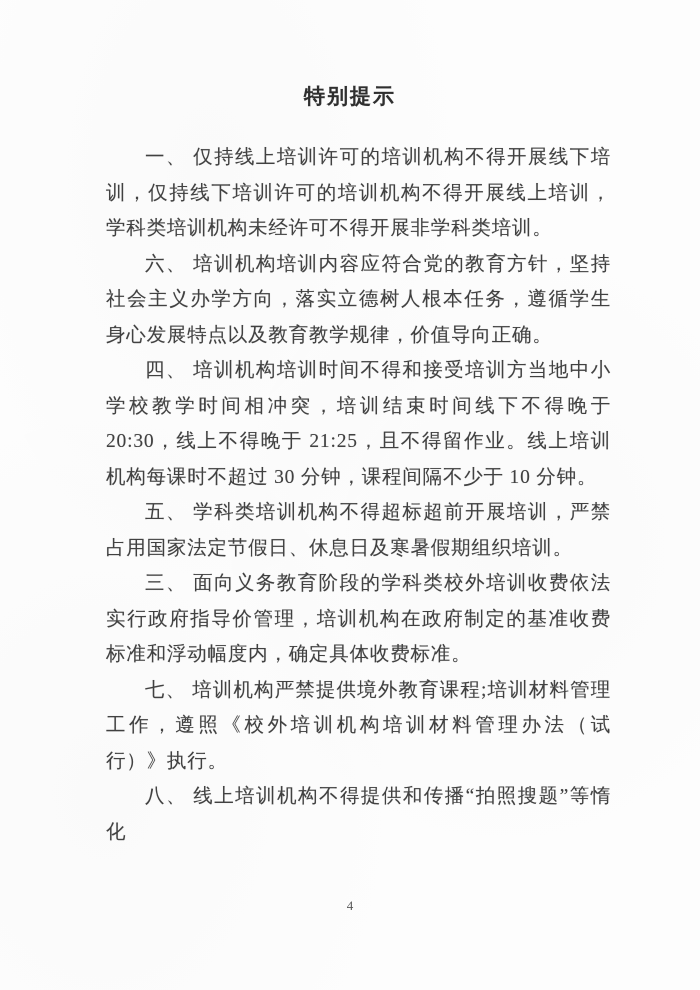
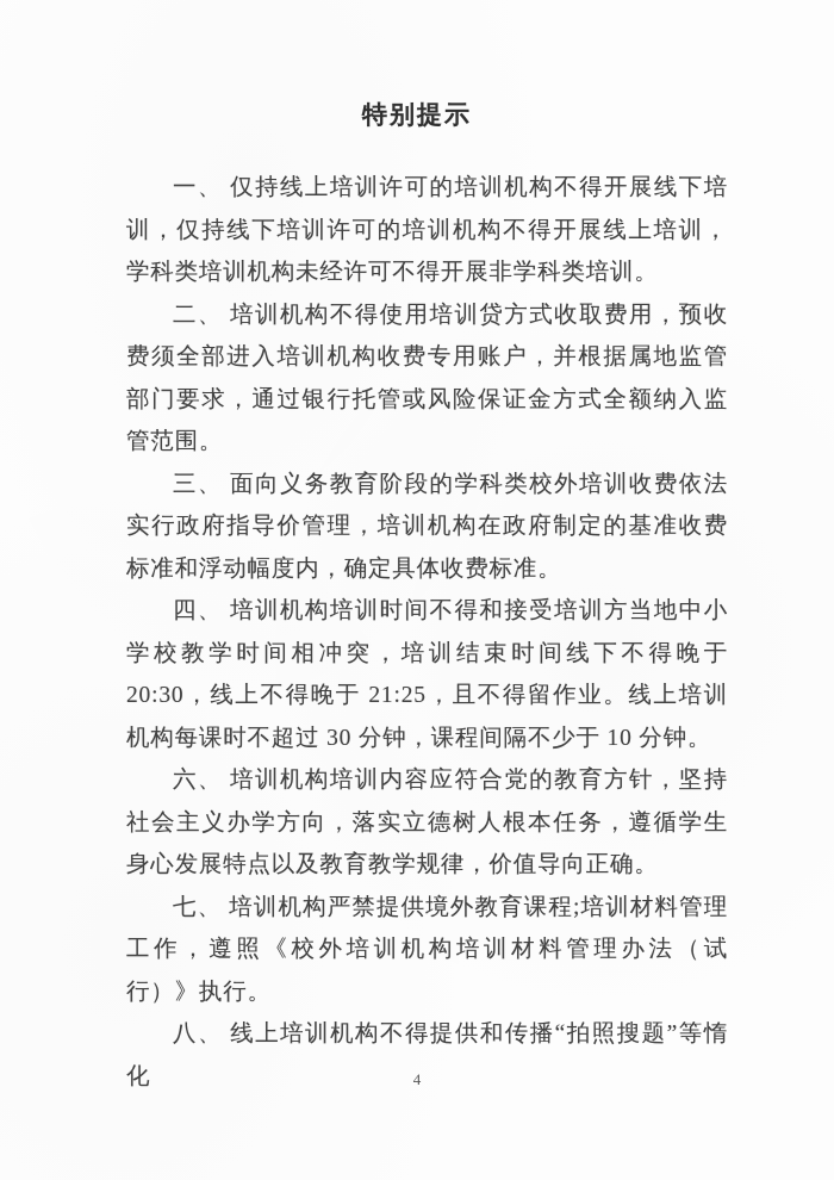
  特别提示
  一、 仅持线上培训许可的培训机构不得开展线下培训，仅持线下培训许可的培训机构不得开展线上培训，学科类培训机构未经许可不得开展非学科类培训。
+ 二、 培训机构不得使用培训贷方式收取费用，预收费须全部进入培训机构收费专用账户，并根据属地监管部门要求，通过银行托管或风险保证金方式全额纳入监管范围。
- 六、 培训机构培训内容应符合党的教育方针，坚持社会主义办学方向，落实立德树人根本任务，遵循学生身心发展特点以及教育教学规律，价值导向正确。
+ 三、 面向义务教育阶段的学科类校外培训收费依法实行政府指导价管理，培训机构在政府制定的基准收费标准和浮动幅度内，确定具体收费标准。
  四、 培训机构培训时间不得和接受培训方当地中小学校教学时间相冲突，培训结束时间线下不得晚于 20:30，线上不得晚于 21:25，且不得留作业。线上培训机构每课时不超过 30 分钟，课程间隔不少于 10 分钟。
- 五、 学科类培训机构不得超标超前开展培训，严禁占用国家法定节假日、休息日及寒暑假期组织培训。
- 三、 面向义务教育阶段的学科类校外培训收费依法实行政府指导价管理，培训机构在政府制定的基准收费标准和浮动幅度内，确定具体收费标准。
+ 六、 培训机构培训内容应符合党的教育方针，坚持社会主义办学方向，落实立德树人根本任务，遵循学生身心发展特点以及教育教学规律，价值导向正确。
  七、 培训机构严禁提供境外教育课程;培训材料管理工作，遵照《校外培训机构培训材料管理办法（试行）》执行。
  八、 线上培训机构不得提供和传播“拍照搜题”等惰化
  4
